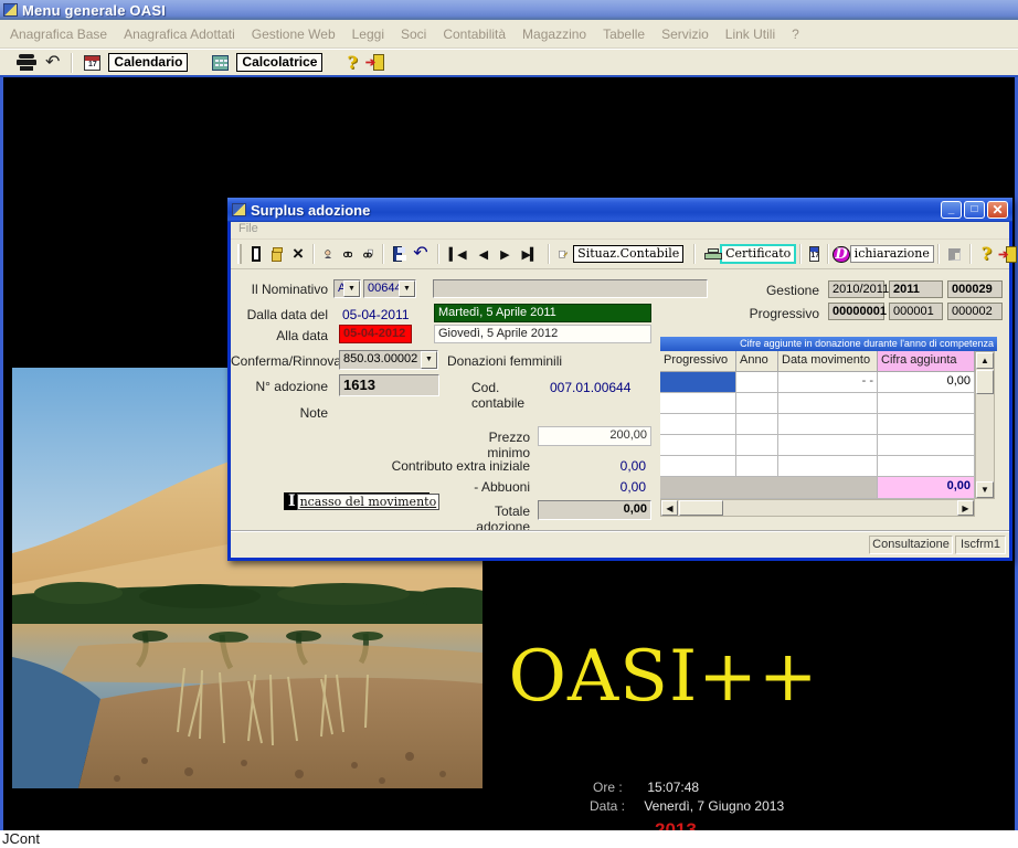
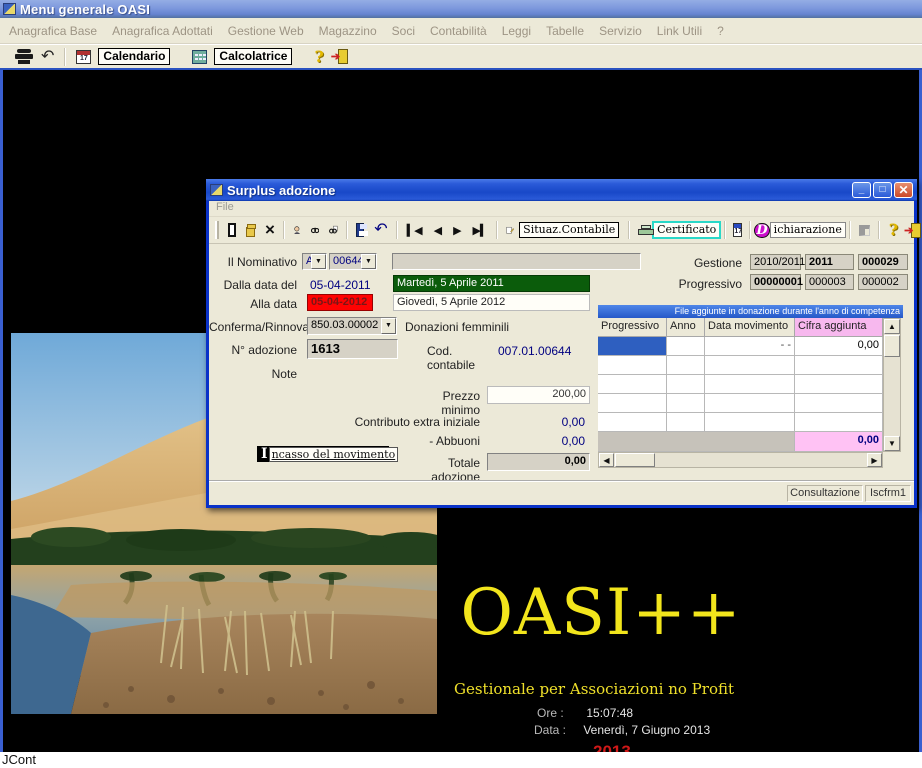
  Menu generale OASI
  Anagrafica Base
  Anagrafica Adottati
  Gestione Web
- Leggi
+ Magazzino
  Soci
  Contabilità
- Magazzino
+ Leggi
  Tabelle
  Servizio
  Link Utili
  ?
  ↶
  Calendario
  Calcolatrice
  ?
  ➔
  OASI++
+ Gestionale per Associazioni no Profit
  Ore : 15:07:48
  Data : Venerdì, 7 Giugno 2013
  Surplus adozione
  _
  □
  ✕
  File
  ×
  ↶
  ▍◀
  ◀
  ▶
  ▶▍
  Situaz.Contabile
  Certificato
  D
  ichiarazione
  ?
  ➔
  Il Nominativo
  A
  0064
  Gestione
  2010/2011
  2011
  000029
  Dalla data del
  05-04-2011
  Martedì, 5 Aprile 2011
  Progressivo
  00000001
- 000001
+ 000003
  000002
  Alla data
  05-04-2012
  Giovedì, 5 Aprile 2012
  Conferma/Rinnova
  850.03.00002
  Donazioni femminili
  N° adozione
  1613
  Cod. contabile
  007.01.00644
  Note
  Prezzo minimo
  200,00
  Contributo extra iniziale
  0,00
  - Abbuoni
  0,00
  I
  ncasso del movimento
  Totale adozione
  0,00
- Cifre aggiunte in donazione durante l'anno di competenza
+ File aggiunte in donazione durante l'anno di competenza
  Progressivo
  Anno
  Data movimento
  Cifra aggiunta
  - -
  0,00
  0,00
  ▲
  ▼
  ◀
  ▶
  Consultazione
  Iscfrm1
  JCont
